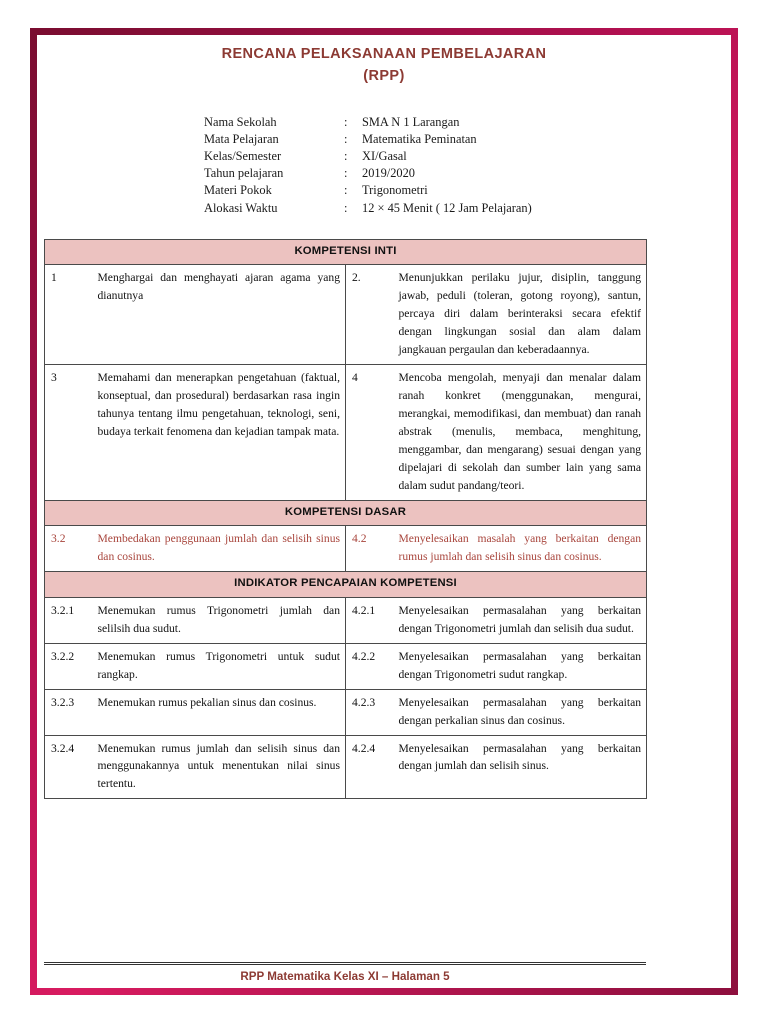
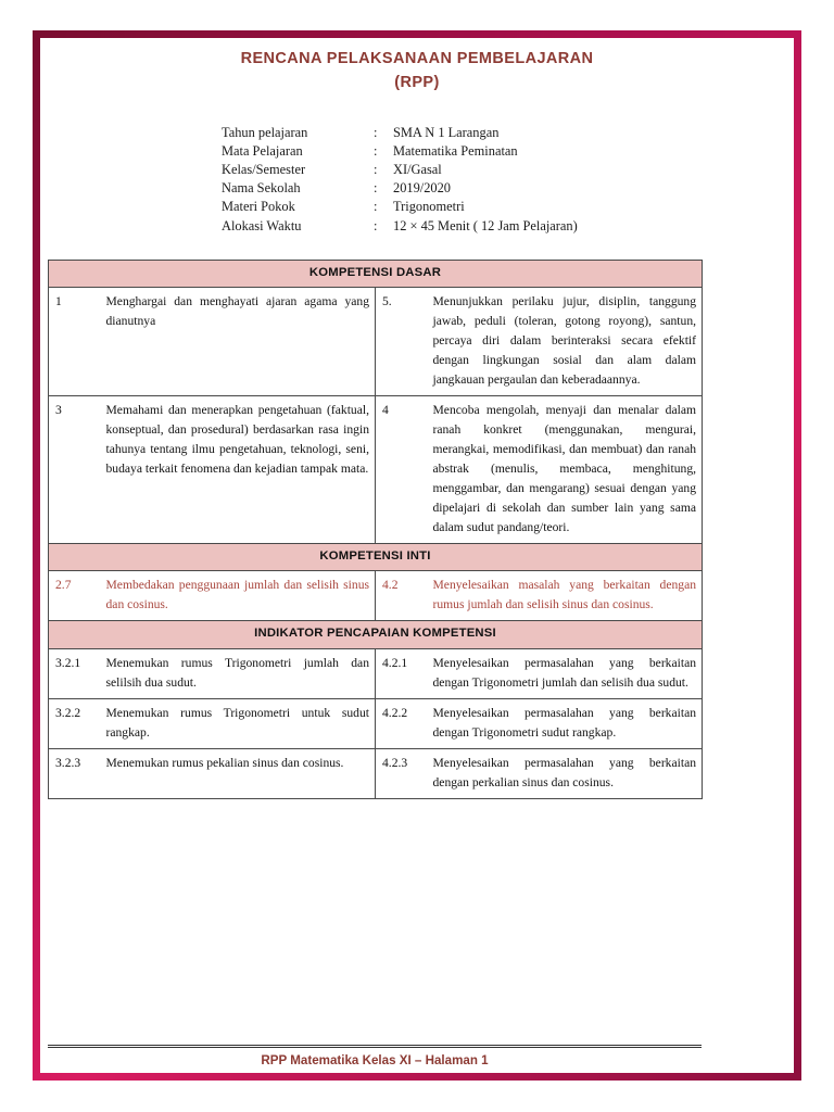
  RENCANA PELAKSANAAN PEMBELAJARAN
  (RPP)
- Nama Sekolah	:	SMA N 1 Larangan
+ Tahun pelajaran	:	SMA N 1 Larangan
  Mata Pelajaran	:	Matematika Peminatan
  Kelas/Semester	:	XI/Gasal
- Tahun pelajaran	:	2019/2020
+ Nama Sekolah	:	2019/2020
  Materi Pokok	:	Trigonometri
  Alokasi Waktu	:	12 × 45 Menit ( 12 Jam Pelajaran)
- KOMPETENSI INTI
+ KOMPETENSI DASAR
- 1	Menghargai dan menghayati ajaran agama yang dianutnya	2.	Menunjukkan perilaku jujur, disiplin, tanggung jawab, peduli (toleran, gotong royong), santun, percaya diri dalam berinteraksi secara efektif dengan lingkungan sosial dan alam dalam jangkauan pergaulan dan keberadaannya.
+ 1	Menghargai dan menghayati ajaran agama yang dianutnya	5.	Menunjukkan perilaku jujur, disiplin, tanggung jawab, peduli (toleran, gotong royong), santun, percaya diri dalam berinteraksi secara efektif dengan lingkungan sosial dan alam dalam jangkauan pergaulan dan keberadaannya.
  3	Memahami dan menerapkan pengetahuan (faktual, konseptual, dan prosedural) berdasarkan rasa ingin tahunya tentang ilmu pengetahuan, teknologi, seni, budaya terkait fenomena dan kejadian tampak mata.	4	Mencoba mengolah, menyaji dan menalar dalam ranah konkret (menggunakan, mengurai, merangkai, memodifikasi, dan membuat) dan ranah abstrak (menulis, membaca, menghitung, menggambar, dan mengarang) sesuai dengan yang dipelajari di sekolah dan sumber lain yang sama dalam sudut pandang/teori.
- KOMPETENSI DASAR
+ KOMPETENSI INTI
- 3.2	Membedakan penggunaan jumlah dan selisih sinus dan cosinus.	4.2	Menyelesaikan masalah yang berkaitan dengan rumus jumlah dan selisih sinus dan cosinus.
+ 2.7	Membedakan penggunaan jumlah dan selisih sinus dan cosinus.	4.2	Menyelesaikan masalah yang berkaitan dengan rumus jumlah dan selisih sinus dan cosinus.
  INDIKATOR PENCAPAIAN KOMPETENSI
  3.2.1	Menemukan rumus Trigonometri jumlah dan selilsih dua sudut.	4.2.1	Menyelesaikan permasalahan yang berkaitan dengan Trigonometri jumlah dan selisih dua sudut.
  3.2.2	Menemukan rumus Trigonometri untuk sudut rangkap.	4.2.2	Menyelesaikan permasalahan yang berkaitan dengan Trigonometri sudut rangkap.
  3.2.3	Menemukan rumus pekalian sinus dan cosinus.	4.2.3	Menyelesaikan permasalahan yang berkaitan dengan perkalian sinus dan cosinus.
- 3.2.4	Menemukan rumus jumlah dan selisih sinus dan menggunakannya untuk menentukan nilai sinus tertentu.	4.2.4	Menyelesaikan permasalahan yang berkaitan dengan jumlah dan selisih sinus.
- RPP Matematika Kelas XI – Halaman 5
+ RPP Matematika Kelas XI – Halaman 1
